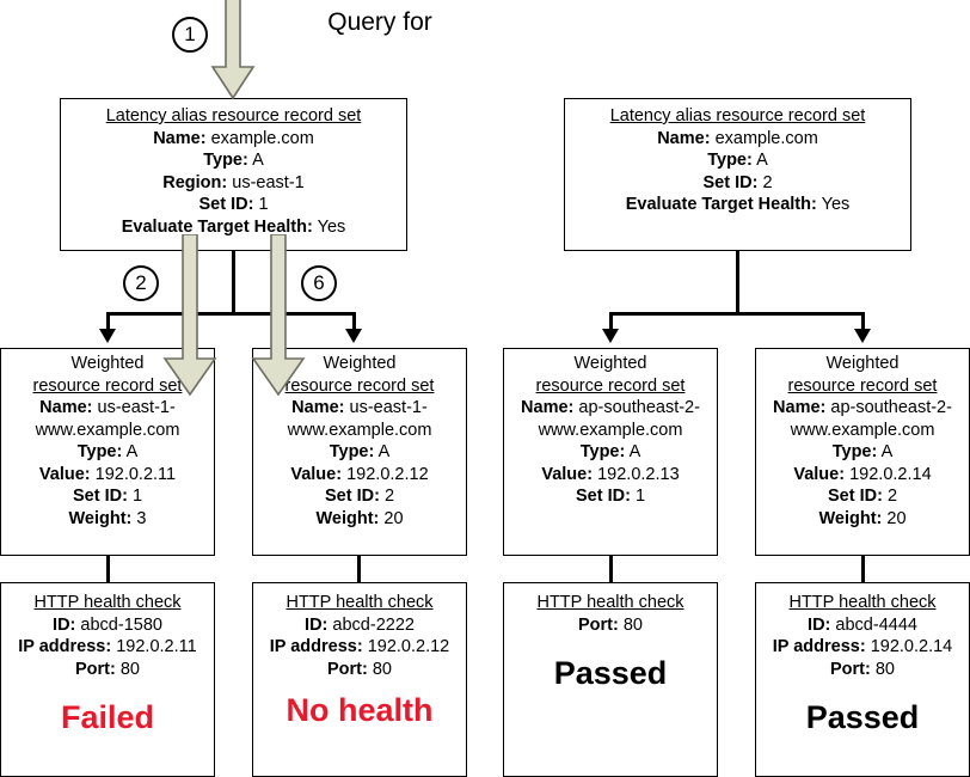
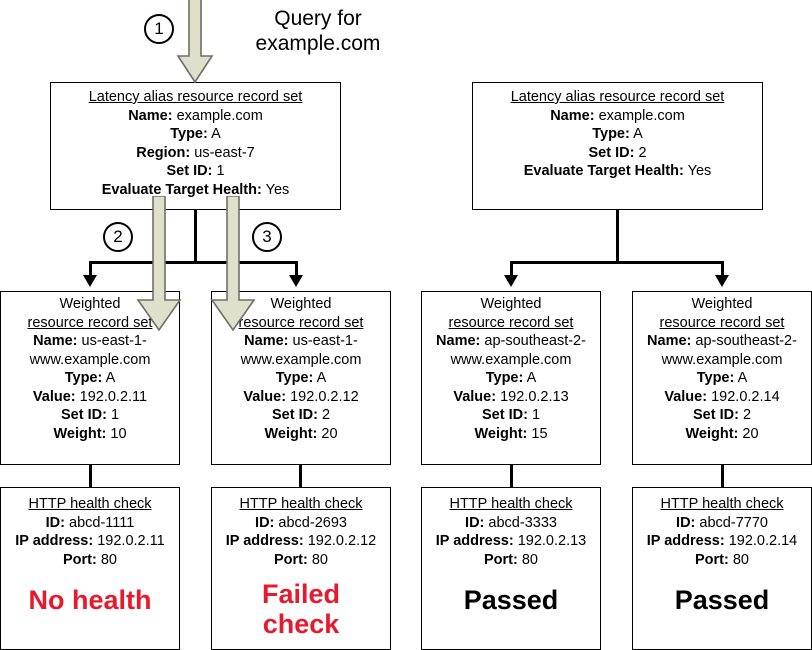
  Query for
+ example.com
  1
  2
- 6
+ 3
  Latency alias resource record set
  Name: example.com
  Type: A
- Region: us-east-1
+ Region: us-east-7
  Set ID: 1
  Evaluate Target Health: Yes
  Latency alias resource record set
  Name: example.com
  Type: A
  Set ID: 2
  Evaluate Target Health: Yes
  Weighted
  resource record set
  Name: us-east-1-
  www.example.com
  Type: A
  Value: 192.0.2.11
  Set ID: 1
- Weight: 3
+ Weight: 10
  Weighted
  resource record set
  Name: us-east-1-
  www.example.com
  Type: A
  Value: 192.0.2.12
  Set ID: 2
  Weight: 20
  Weighted
  resource record set
  Name: ap-southeast-2-
  www.example.com
  Type: A
  Value: 192.0.2.13
  Set ID: 1
+ Weight: 15
  Weighted
  resource record set
  Name: ap-southeast-2-
  www.example.com
  Type: A
  Value: 192.0.2.14
  Set ID: 2
  Weight: 20
  HTTP health check
- ID: abcd-1580
+ ID: abcd-1111
  IP address: 192.0.2.11
  Port: 80
- Failed
+ No health
  HTTP health check
- ID: abcd-2222
+ ID: abcd-2693
  IP address: 192.0.2.12
  Port: 80
- No health
+ Failed
+ check
  HTTP health check
+ ID: abcd-3333
+ IP address: 192.0.2.13
  Port: 80
  Passed
  HTTP health check
- ID: abcd-4444
+ ID: abcd-7770
  IP address: 192.0.2.14
  Port: 80
  Passed
